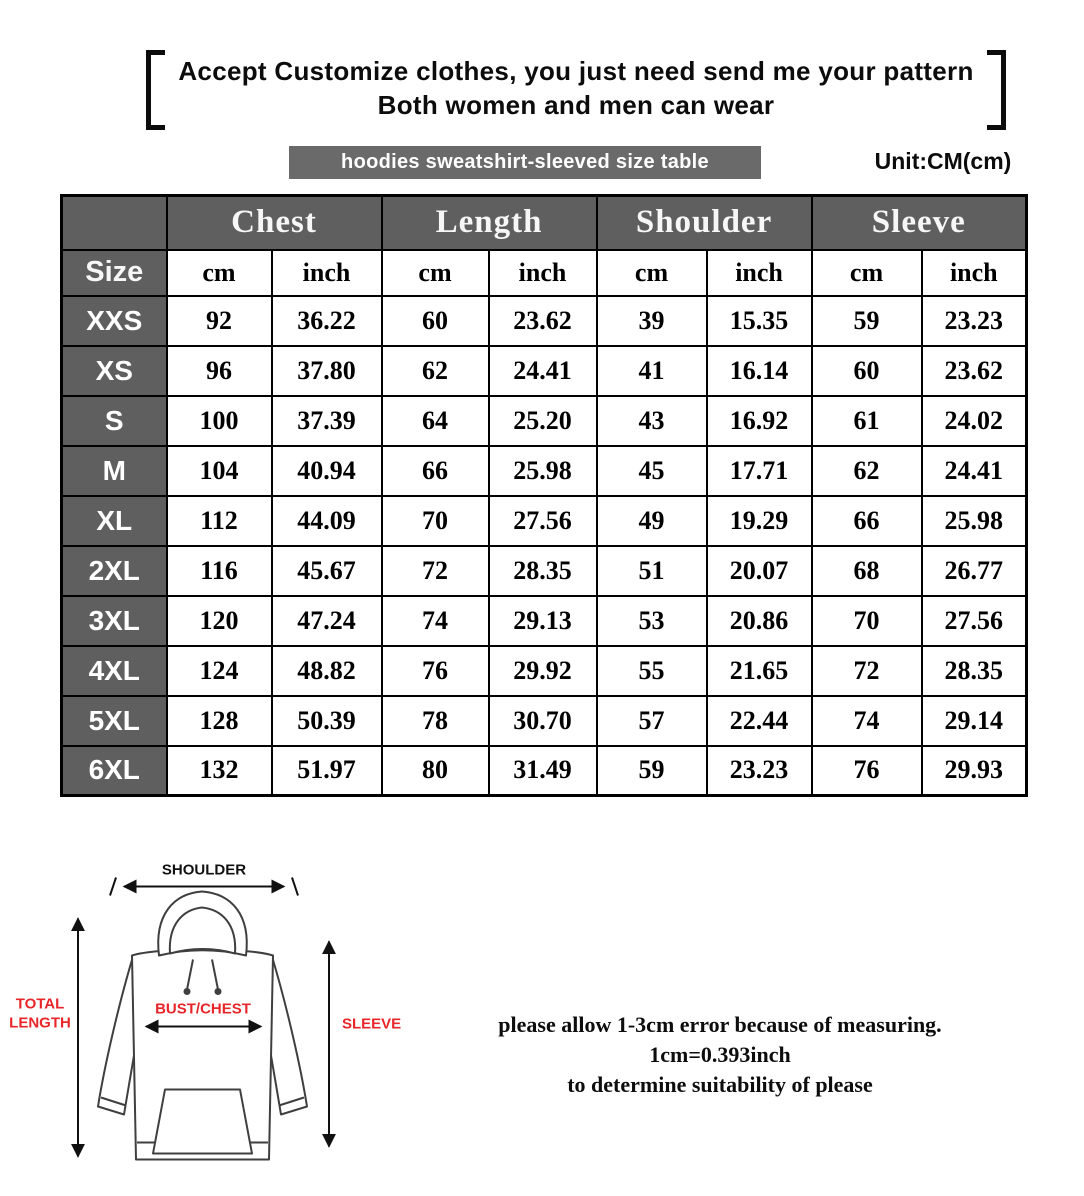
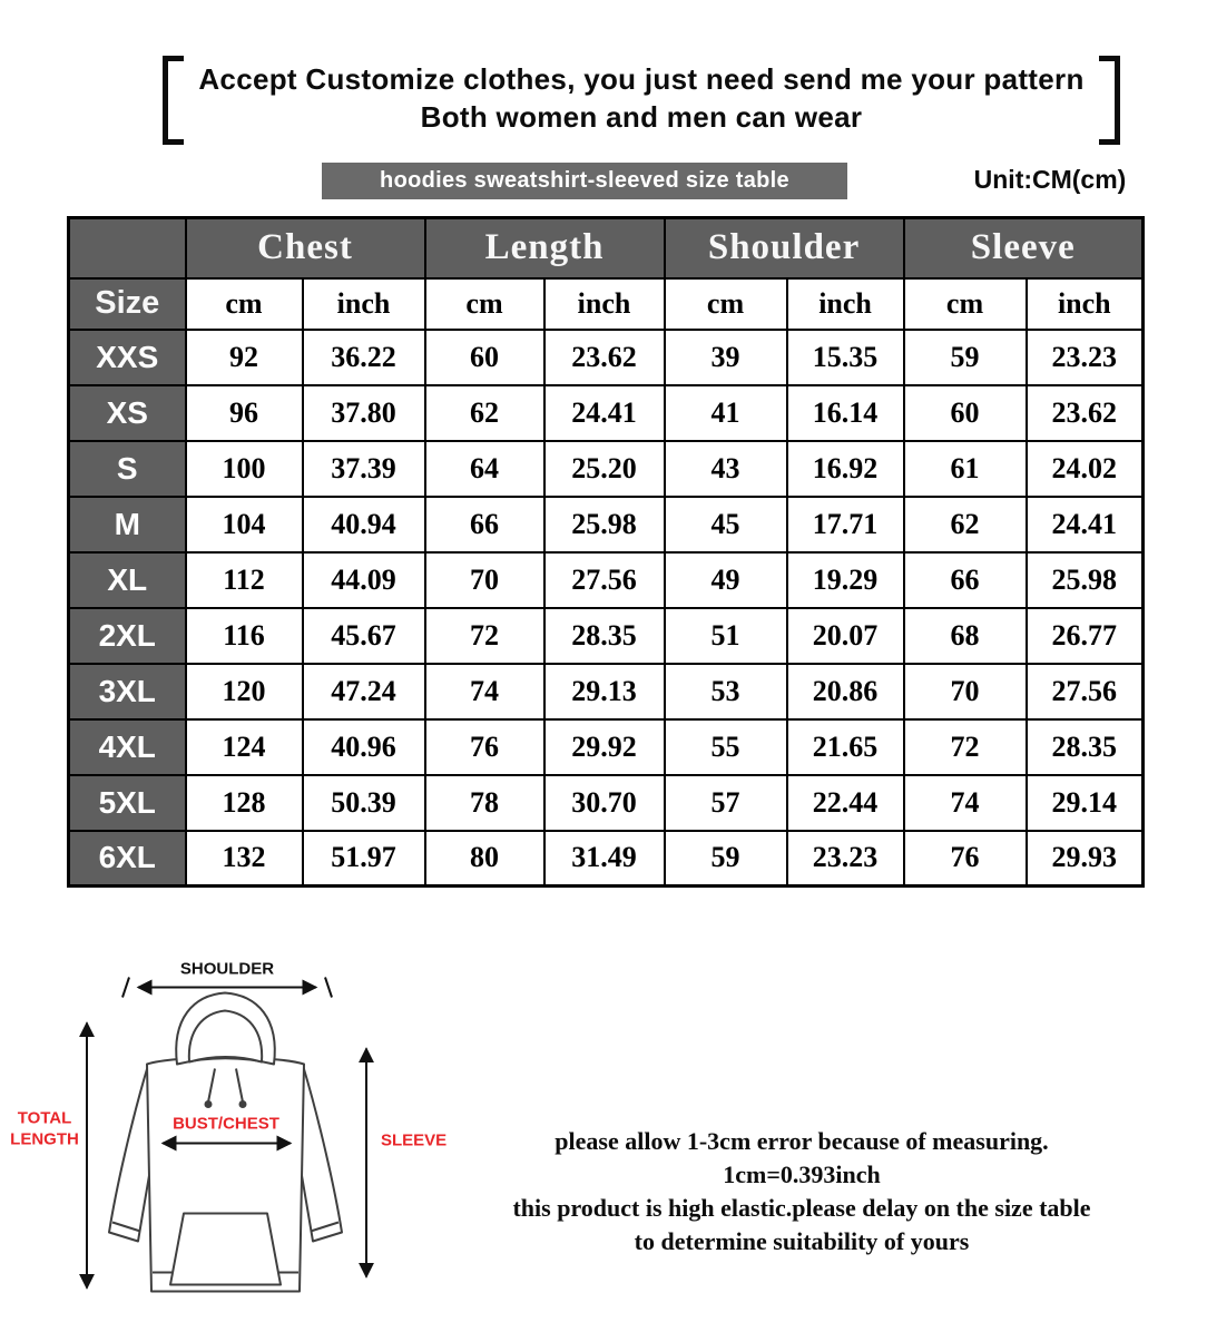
  Accept Customize clothes, you just need send me your pattern
  Both women and men can wear
  hoodies sweatshirt-sleeved size table
  Unit:CM(cm)
  	Chest	Length	Shoulder	Sleeve
  Size	cm	inch	cm	inch	cm	inch	cm	inch
  XXS	92	36.22	60	23.62	39	15.35	59	23.23
  XS	96	37.80	62	24.41	41	16.14	60	23.62
  S	100	37.39	64	25.20	43	16.92	61	24.02
  M	104	40.94	66	25.98	45	17.71	62	24.41
  XL	112	44.09	70	27.56	49	19.29	66	25.98
  2XL	116	45.67	72	28.35	51	20.07	68	26.77
  3XL	120	47.24	74	29.13	53	20.86	70	27.56
- 4XL	124	48.82	76	29.92	55	21.65	72	28.35
+ 4XL	124	40.96	76	29.92	55	21.65	72	28.35
  5XL	128	50.39	78	30.70	57	22.44	74	29.14
  6XL	132	51.97	80	31.49	59	23.23	76	29.93
  SHOULDER
  TOTAL
  LENGTH
  BUST/CHEST
  SLEEVE
  please allow 1-3cm error because of measuring.
  1cm=0.393inch
+ this product is high elastic.please delay on the size table
- to determine suitability of please
+ to determine suitability of yours
